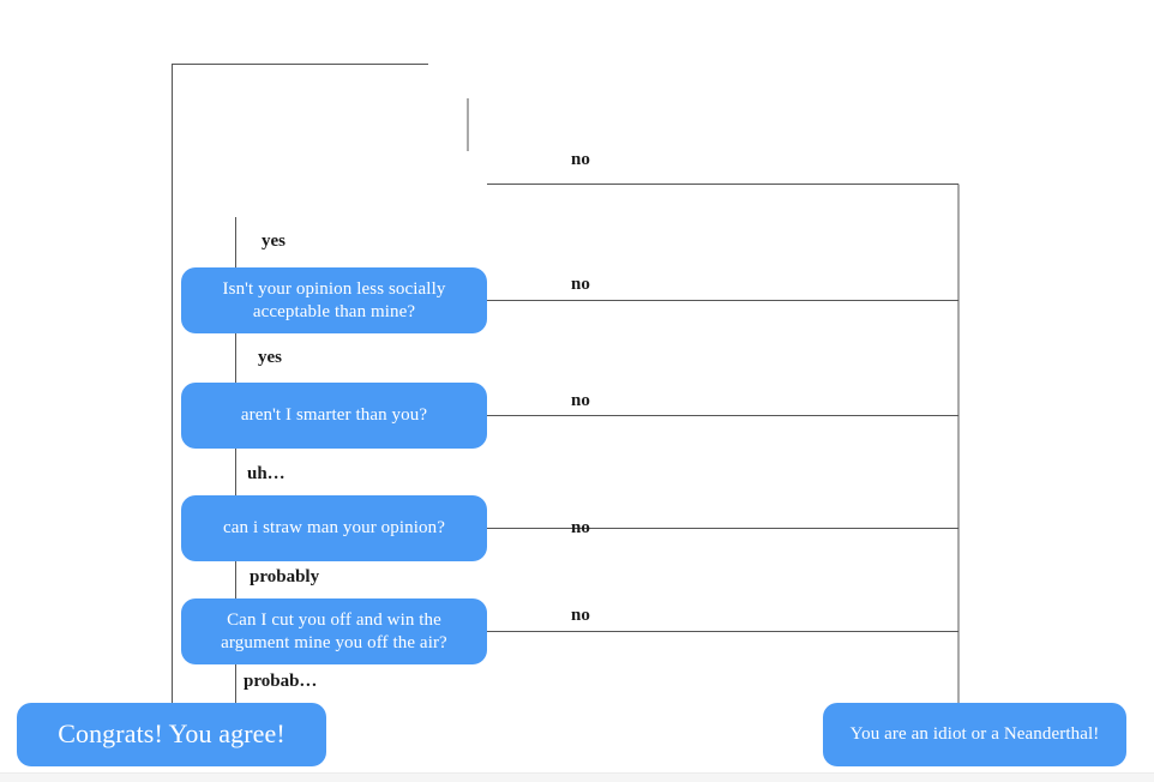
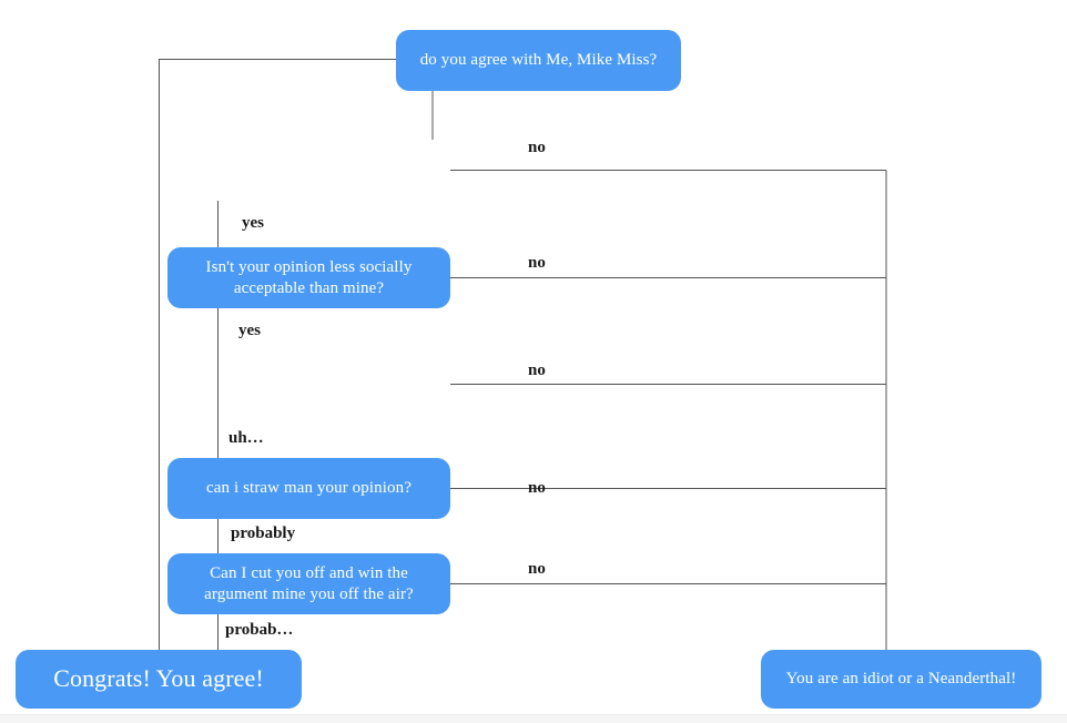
+ do you agree with Me, Mike Miss?
  Isn't your opinion less socially acceptable than mine?
- aren't I smarter than you?
  can i straw man your opinion?
  Can I cut you off and win the argument mine you off the air?
  Congrats! You agree!
  You are an idiot or a Neanderthal!
  no
  no
  no
  no
  no
  yes
  yes
  uh…
  probably
  probab…
